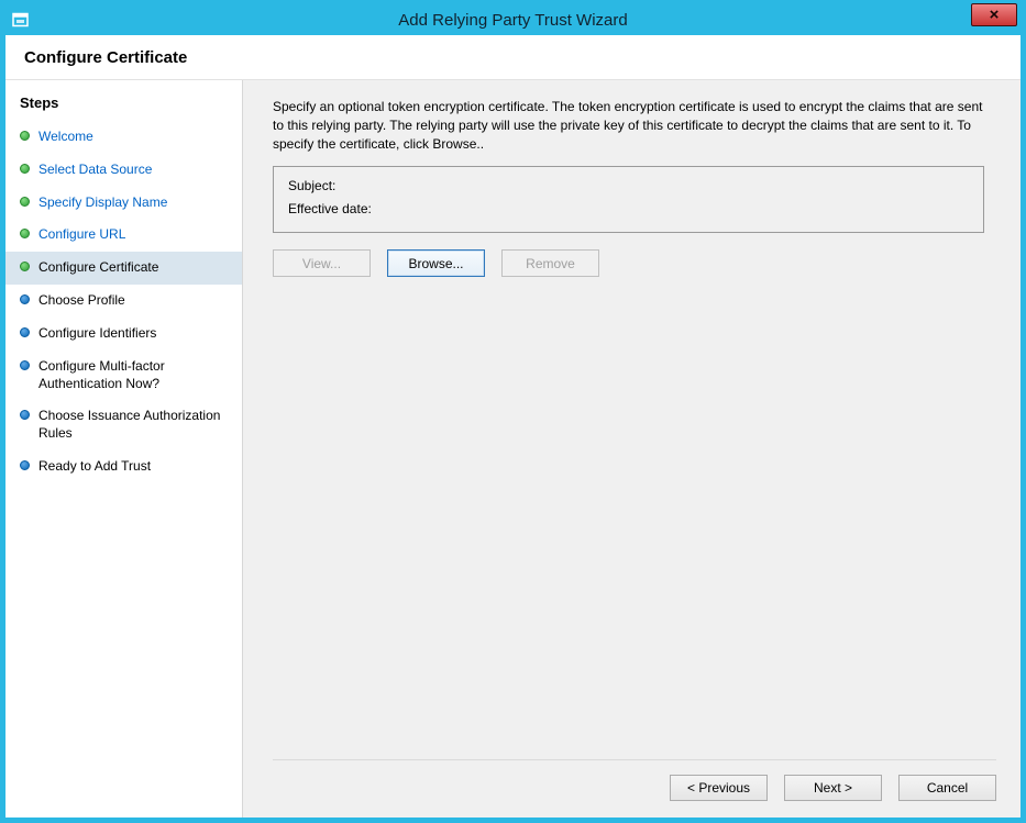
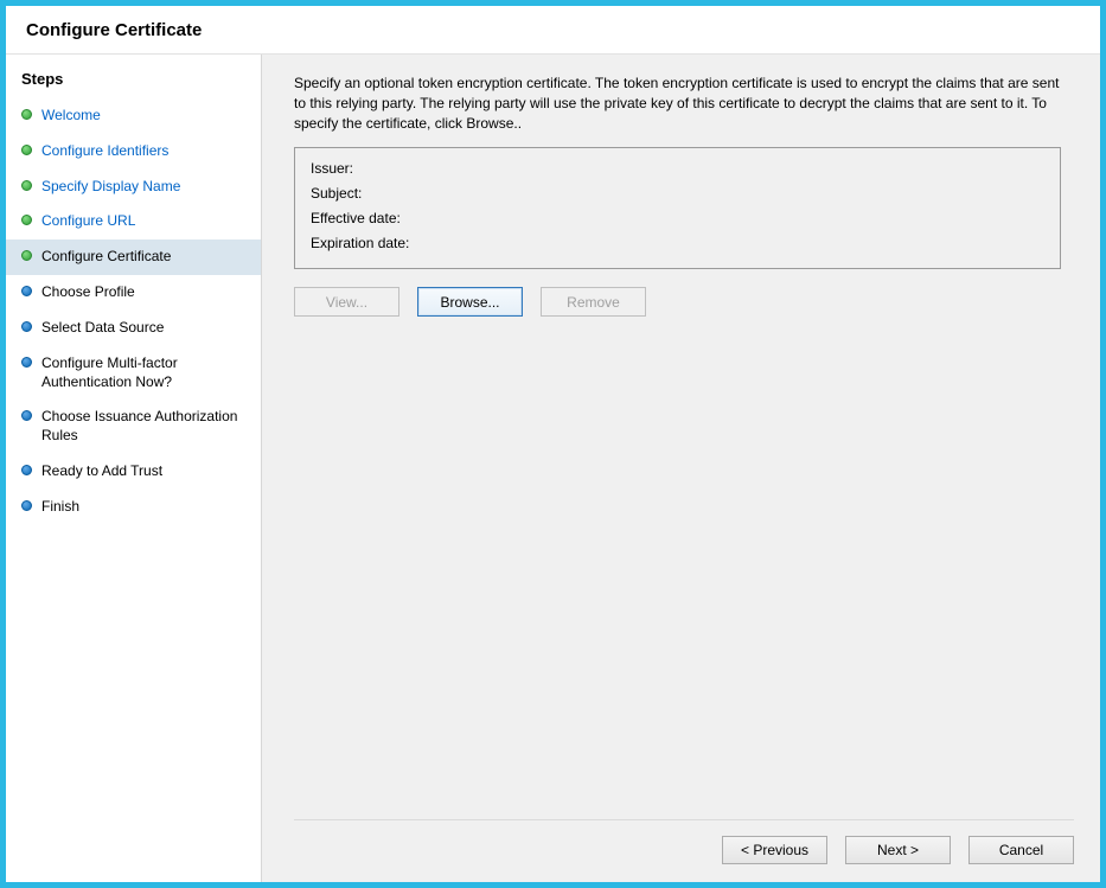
- Add Relying Party Trust Wizard
- ×
  Configure Certificate
  Steps
  Welcome
- Select Data Source
+ Configure Identifiers
  Specify Display Name
  Configure URL
  Configure Certificate
  Choose Profile
- Configure Identifiers
+ Select Data Source
  Configure Multi-factor Authentication Now?
  Choose Issuance Authorization Rules
  Ready to Add Trust
+ Finish
  Specify an optional token encryption certificate. The token encryption certificate is used to encrypt the claims that are sent to this relying party. The relying party will use the private key of this certificate to decrypt the claims that are sent to it. To specify the certificate, click Browse..
+ Issuer:
  Subject:
  Effective date:
+ Expiration date:
  View...
  Browse...
  Remove
  < Previous
  Next >
  Cancel
